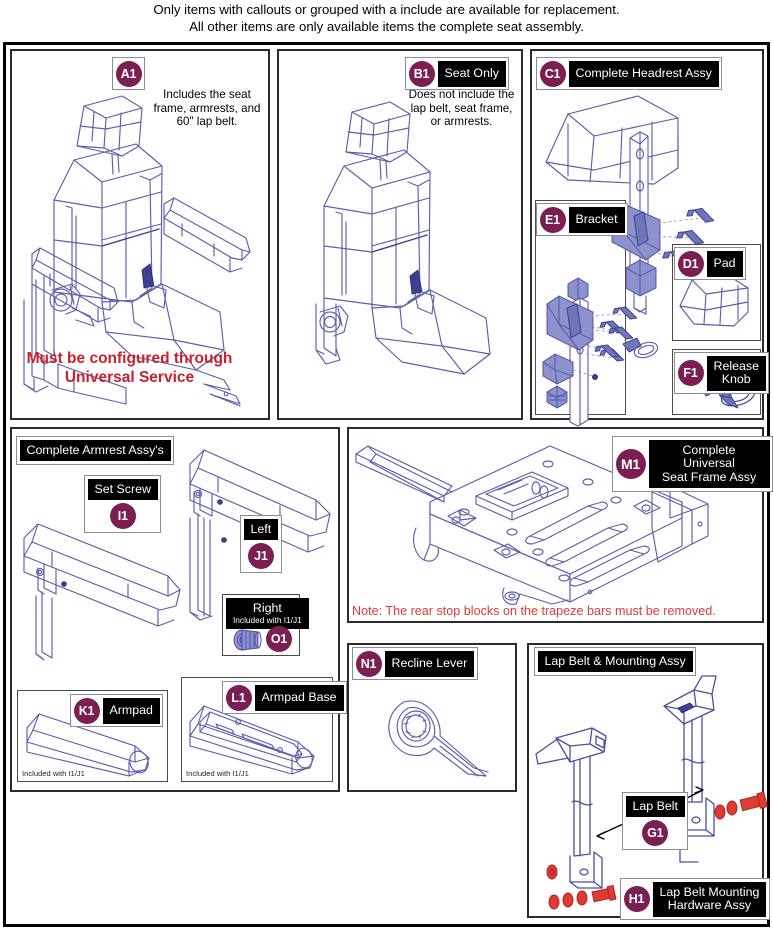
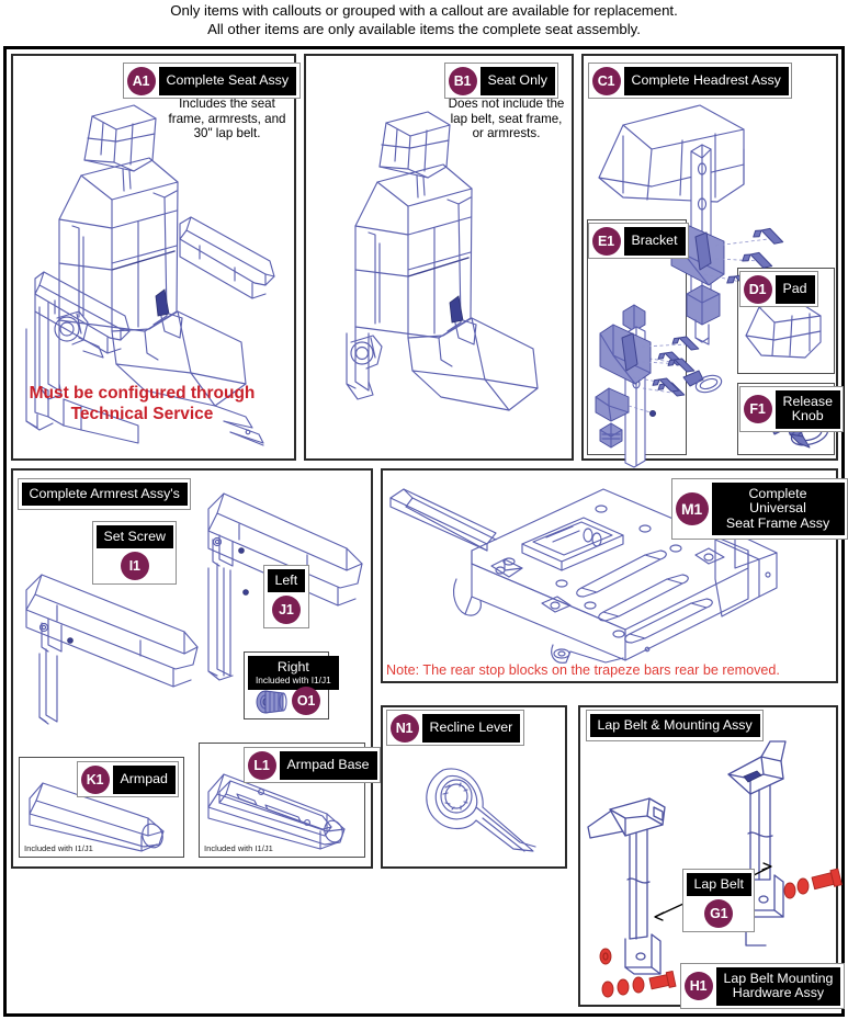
- Only items with callouts or grouped with a include are available for replacement.
+ Only items with callouts or grouped with a callout are available for replacement.
  All other items are only available items the complete seat assembly.
- Includes the seat frame, armrests, and 60" lap belt.
+ Includes the seat frame, armrests, and 30" lap belt.
- Must be configured through Universal Service
+ Must be configured through Technical Service
  A1
+ Complete Seat Assy
  Does not include the lap belt, seat frame, or armrests.
  B1
  Seat Only
  C1
  Complete Headrest Assy
  E1
  Bracket
  D1
  Pad
  F1
  Release
  Knob
  Complete Armrest Assy's
  I1
  Set Screw
  J1
  Left
  Right
  Included with I1/J1
  O1
  K1
  Armpad
  Included with I1/J1
  L1
  Armpad Base
  Included with I1/J1
  M1
  Complete Universal
  Seat Frame Assy
- Note: The rear stop blocks on the trapeze bars must be removed.
+ Note: The rear stop blocks on the trapeze bars rear be removed.
  N1
  Recline Lever
  Lap Belt & Mounting Assy
  G1
  Lap Belt
  H1
  Lap Belt Mounting
  Hardware Assy
